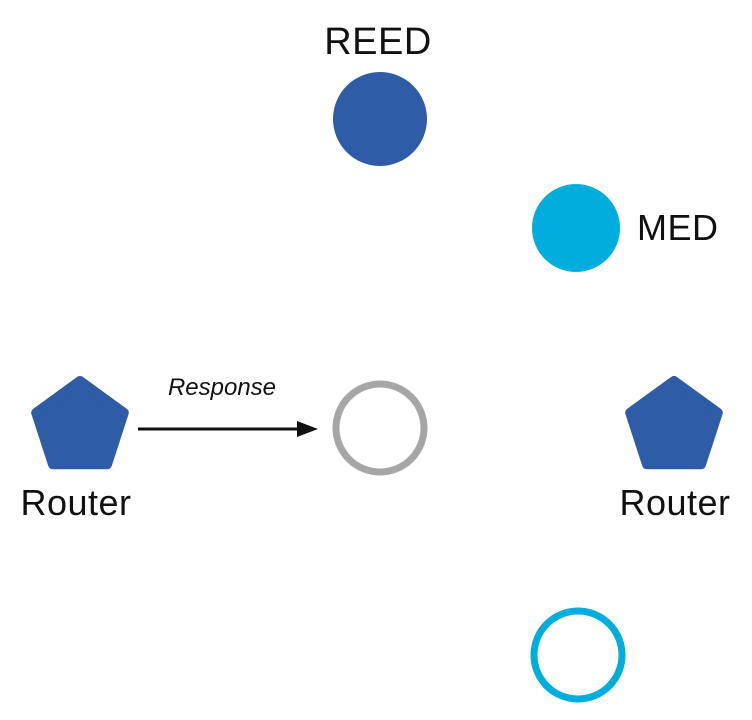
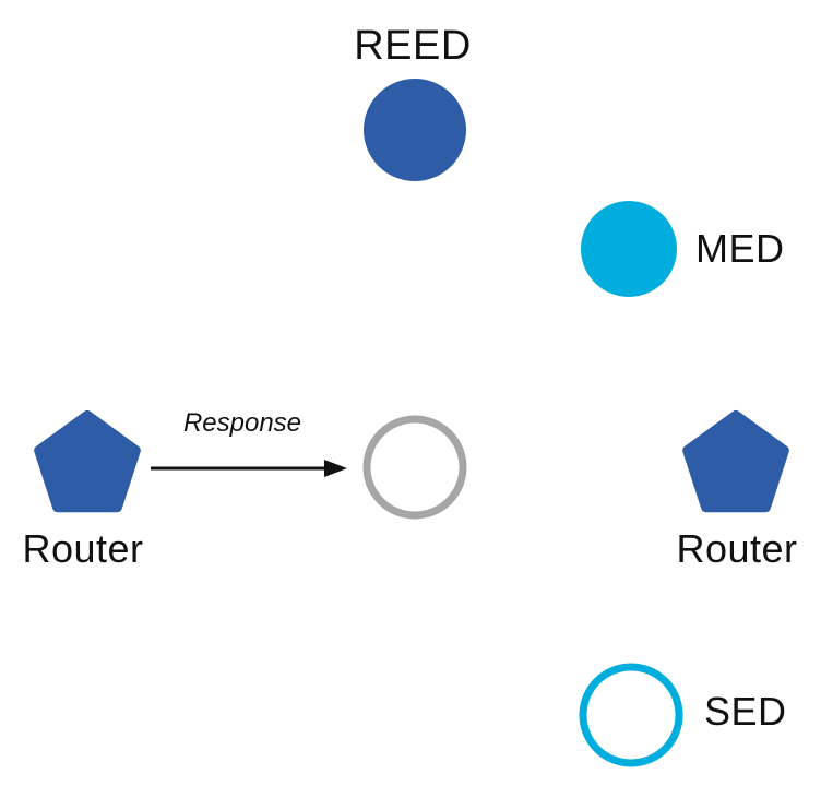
  REED
  MED
  Router
  Router
+ SED
  Response
